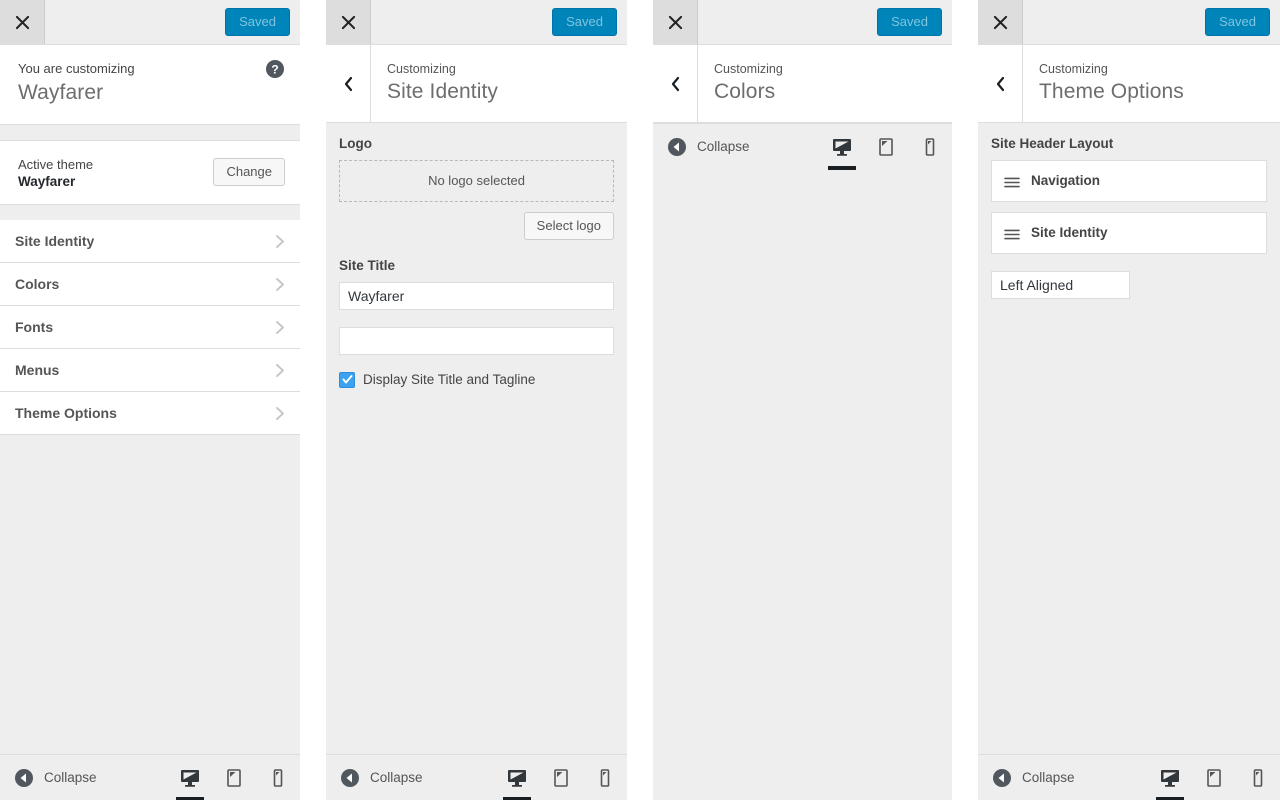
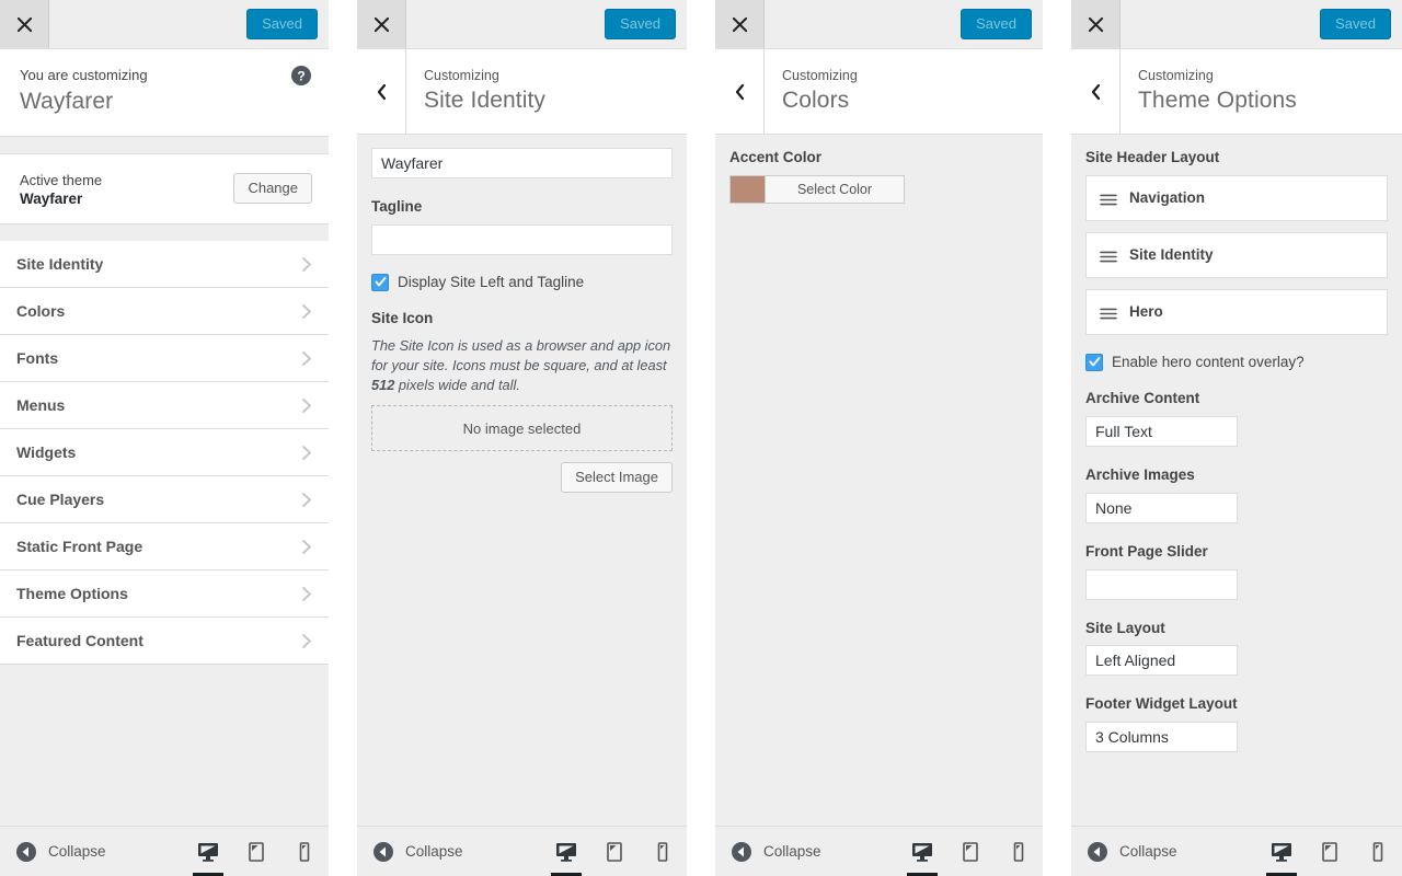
  Saved
  You are customizing
  Wayfarer
  ?
  Active theme
  Wayfarer
  Change
  Site Identity
  Colors
  Fonts
  Menus
+ Widgets
+ Cue Players
+ Static Front Page
  Theme Options
+ Featured Content
  Collapse
  Saved
  Customizing
  Site Identity
- Logo
- No logo selected
- Select logo
- Site Title
  Wayfarer
+ Tagline
- Display Site Title and Tagline
+ Display Site Left and Tagline
+ Site Icon
+ The Site Icon is used as a browser and app icon for your site. Icons must be square, and at least 512 pixels wide and tall.
+ No image selected
+ Select Image
  Collapse
  Saved
  Customizing
  Colors
+ Accent Color
+ Select Color
  Collapse
  Saved
  Customizing
  Theme Options
  Site Header Layout
  Navigation
  Site Identity
+ Hero
+ Enable hero content overlay?
+ Archive Content
+ Full Text
+ Archive Images
+ None
+ Front Page Slider
+ Site Layout
  Left Aligned
+ Footer Widget Layout
+ 3 Columns
  Collapse
